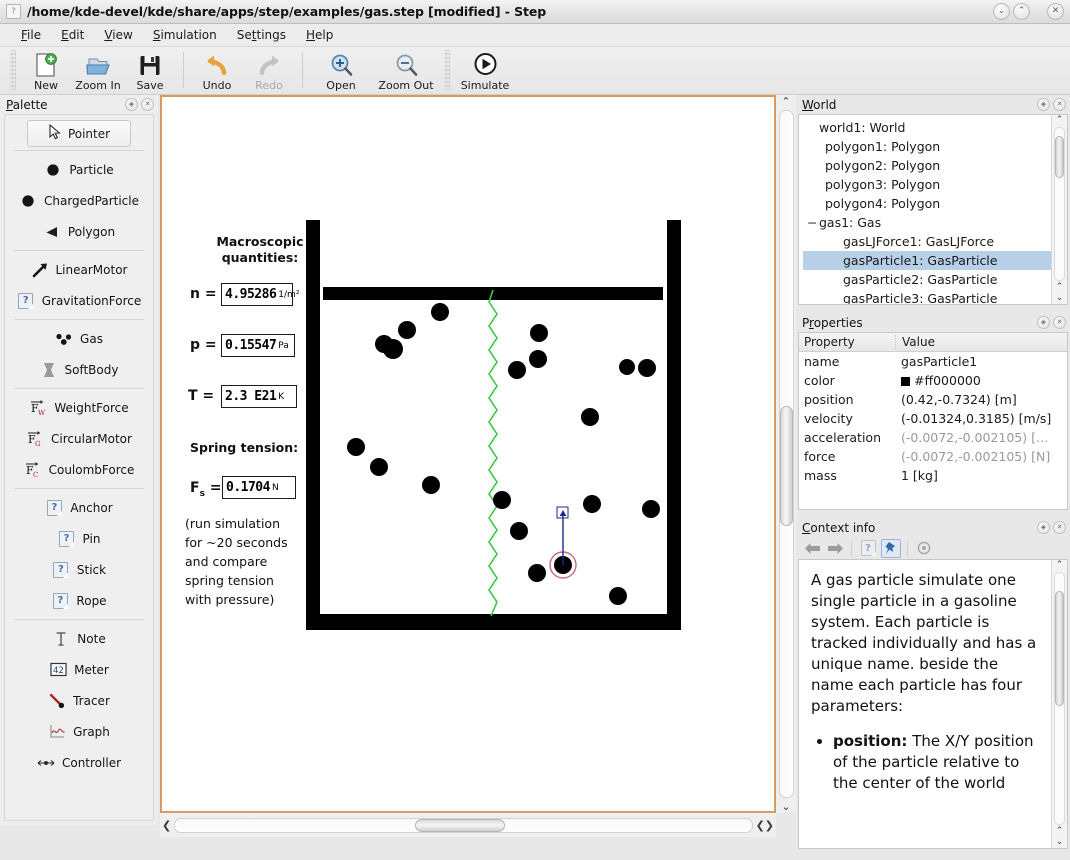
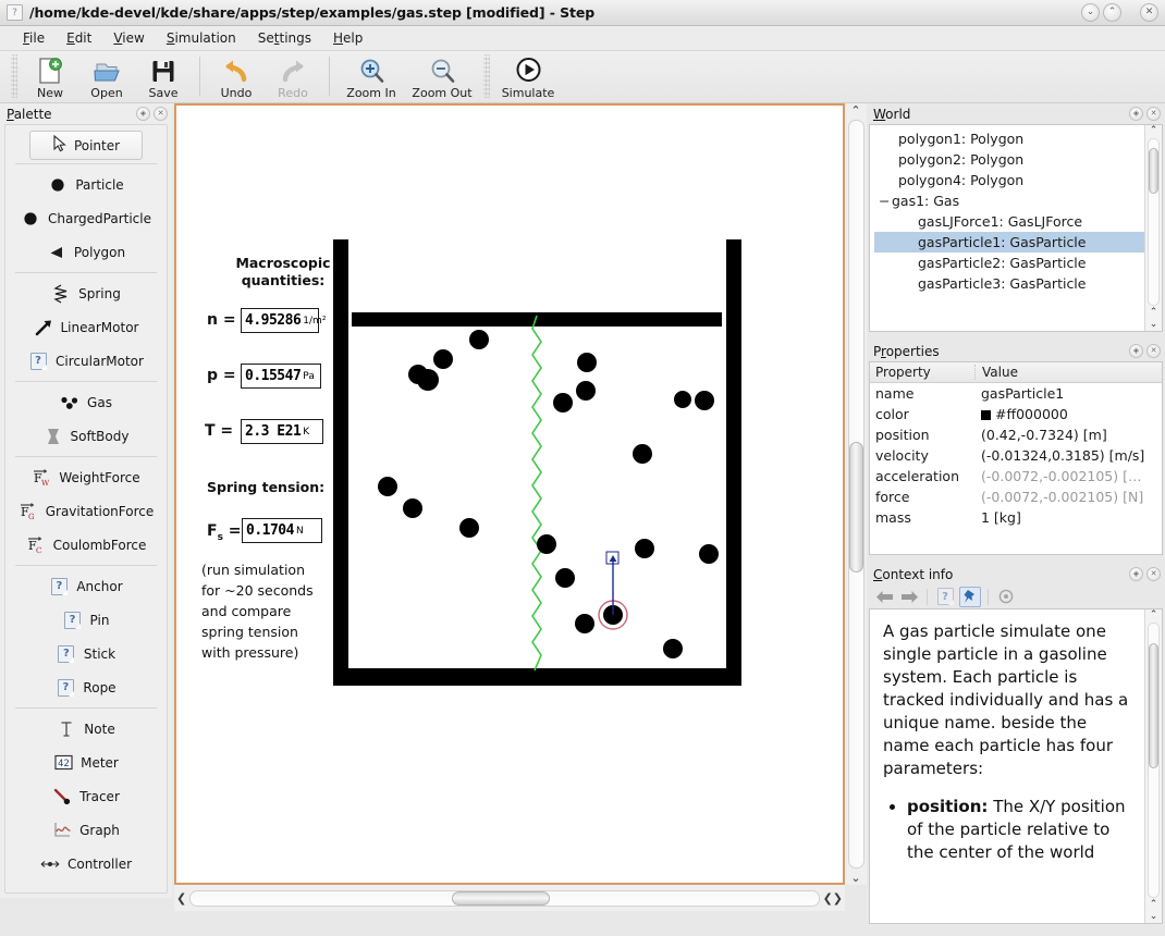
  ?
  /home/kde-devel/kde/share/apps/step/examples/gas.step [modified] - Step
  ⌄
  ⌃
  ✕
  File
  Edit
  View
  Simulation
  Settings
  Help
  New
- Zoom In
+ Open
  Save
  Undo
  Redo
- Open
+ Zoom In
  Zoom Out
  Simulate
  Palette
  ◈
  ✕
  Pointer
  Particle
  ChargedParticle
  Polygon
+ Spring
  LinearMotor
  ?
- GravitationForce
+ CircularMotor
  Gas
  SoftBody
  F
  W
  WeightForce
  F
  G
- CircularMotor
+ GravitationForce
  F
  C
  CoulombForce
  ?
  Anchor
  ?
  Pin
  ?
  Stick
  ?
  Rope
  Note
  42
  Meter
  Tracer
  Graph
  Controller
  Macroscopic
  quantities:
  n =
  4.95286
  1/m²
  p =
  0.15547
  Pa
  T =
  2.3 E21
  K
  Spring tension:
  Fs =
  0.1704
  N
  (run simulation
  for ~20 seconds
  and compare
  spring tension
  with pressure)
  ⌃
  ⌄
  ❮
  ❮❯
  World
  ◈
  ✕
- world1: World
  polygon1: Polygon
  polygon2: Polygon
- polygon3: Polygon
  polygon4: Polygon
  −gas1: Gas
  gasLJForce1: GasLJForce
  gasParticle1: GasParticle
  gasParticle2: GasParticle
  gasParticle3: GasParticle
  ⌃
  ⌃
  ⌄
  Properties
  ◈
  ✕
  Property
  Value
  name
  gasParticle1
  color
  #ff000000
  position
  (0.42,-0.7324) [m]
  velocity
  (-0.01324,0.3185) [m/s]
  acceleration
  (-0.0072,-0.002105) […
  force
  (-0.0072,-0.002105) [N]
  mass
  1 [kg]
  Context info
  ◈
  ✕
  ?
  A gas particle simulate one single particle in a gasoline system. Each particle is tracked individually and has a unique name. beside the name each particle has four parameters:
  position: The X/Y position of the particle relative to the center of the world
  ⌃
  ⌃
  ⌄
